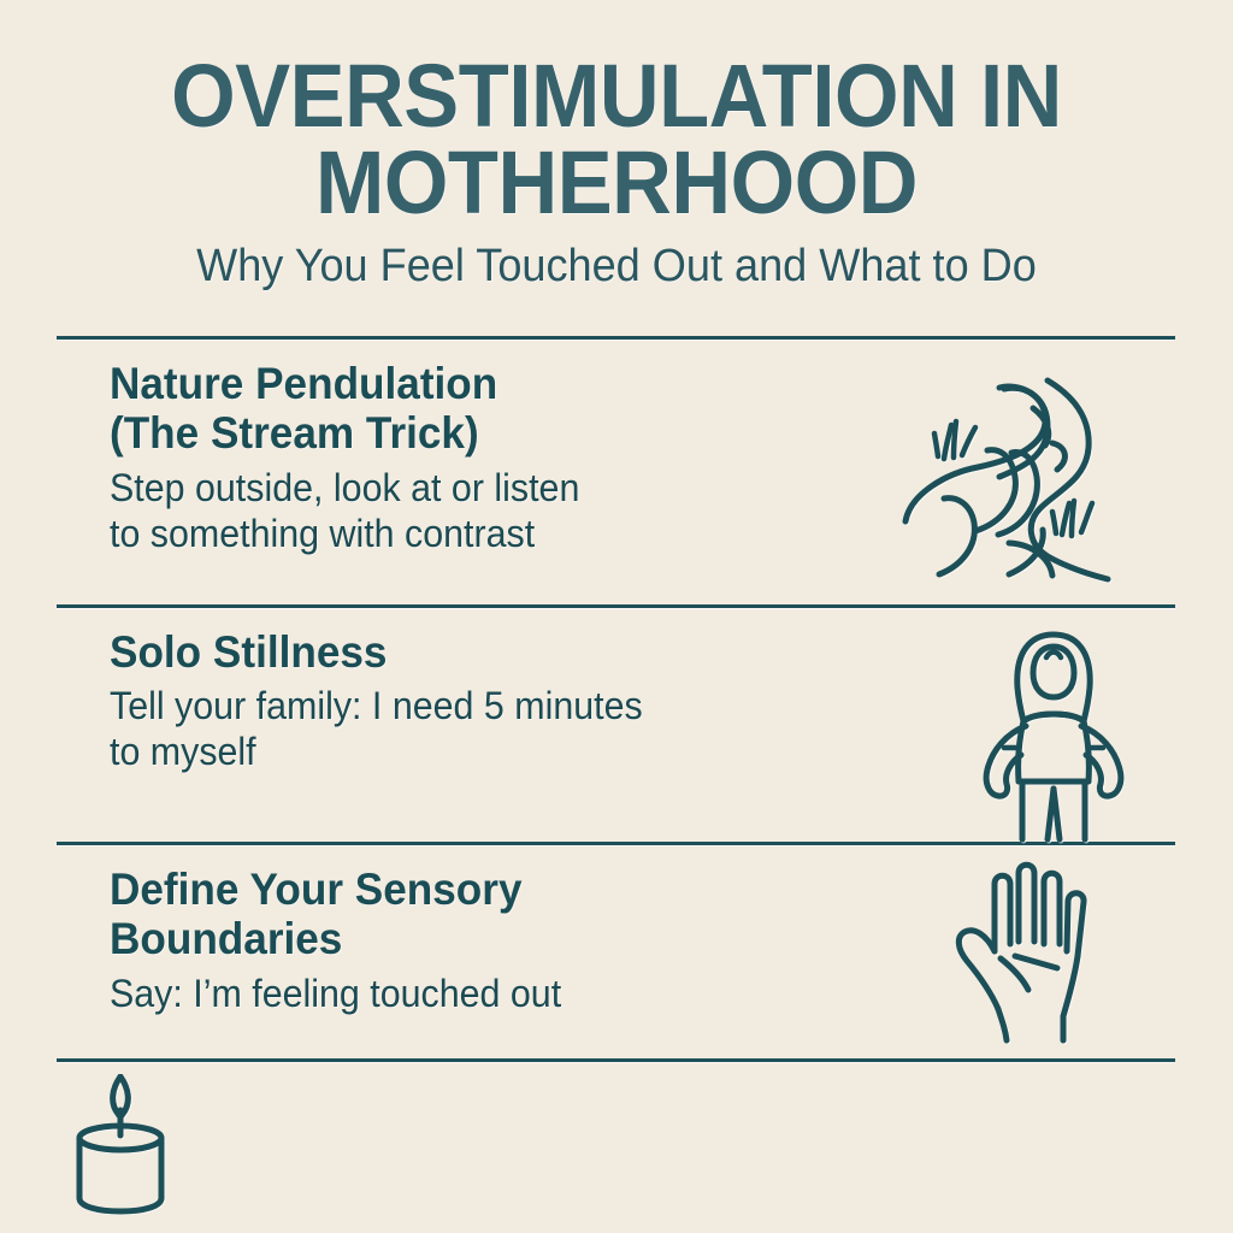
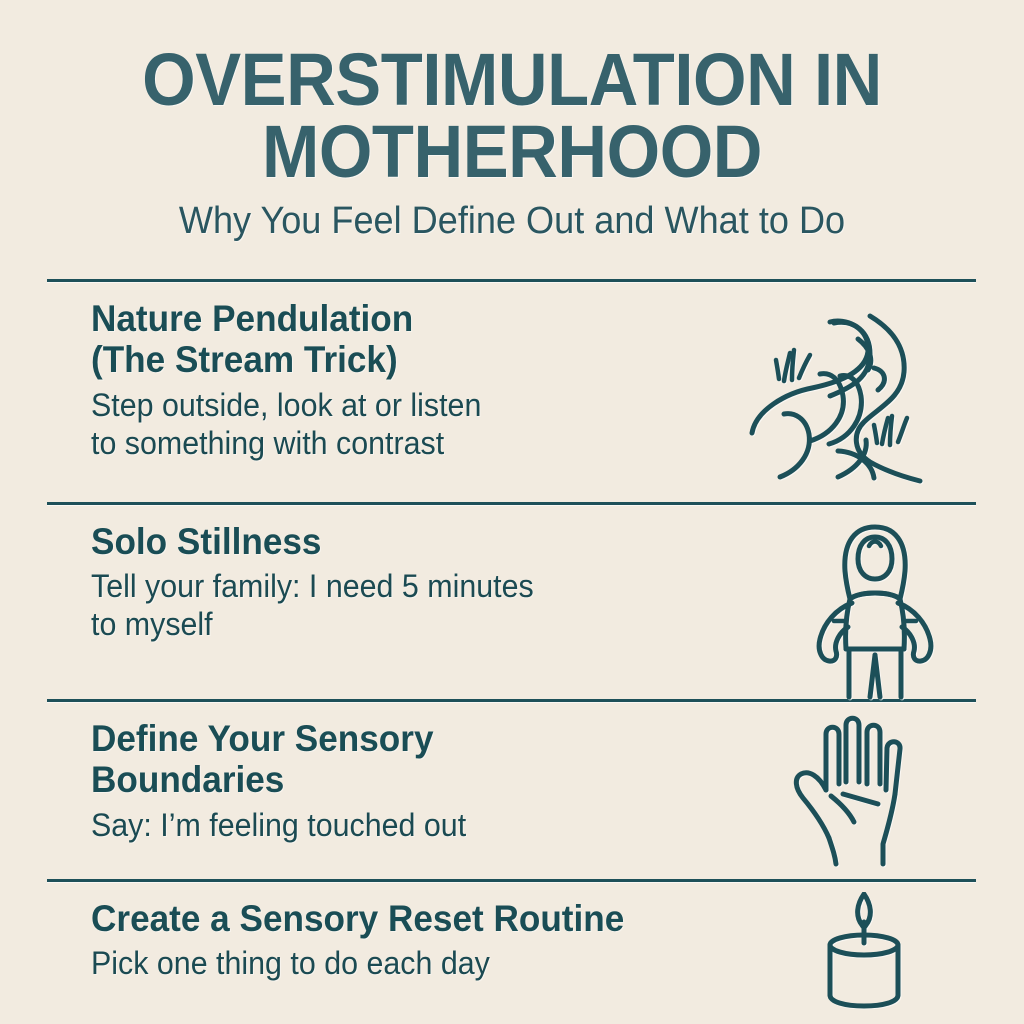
  OVERSTIMULATION IN MOTHERHOOD
- Why You Feel Touched Out and What to Do
+ Why You Feel Define Out and What to Do
  Nature Pendulation
  (The Stream Trick)
  Step outside, look at or listen
  to something with contrast
  Solo Stillness
  Tell your family: I need 5 minutes
  to myself
  Define Your Sensory
  Boundaries
  Say: I’m feeling touched out
+ Create a Sensory Reset Routine
+ Pick one thing to do each day
